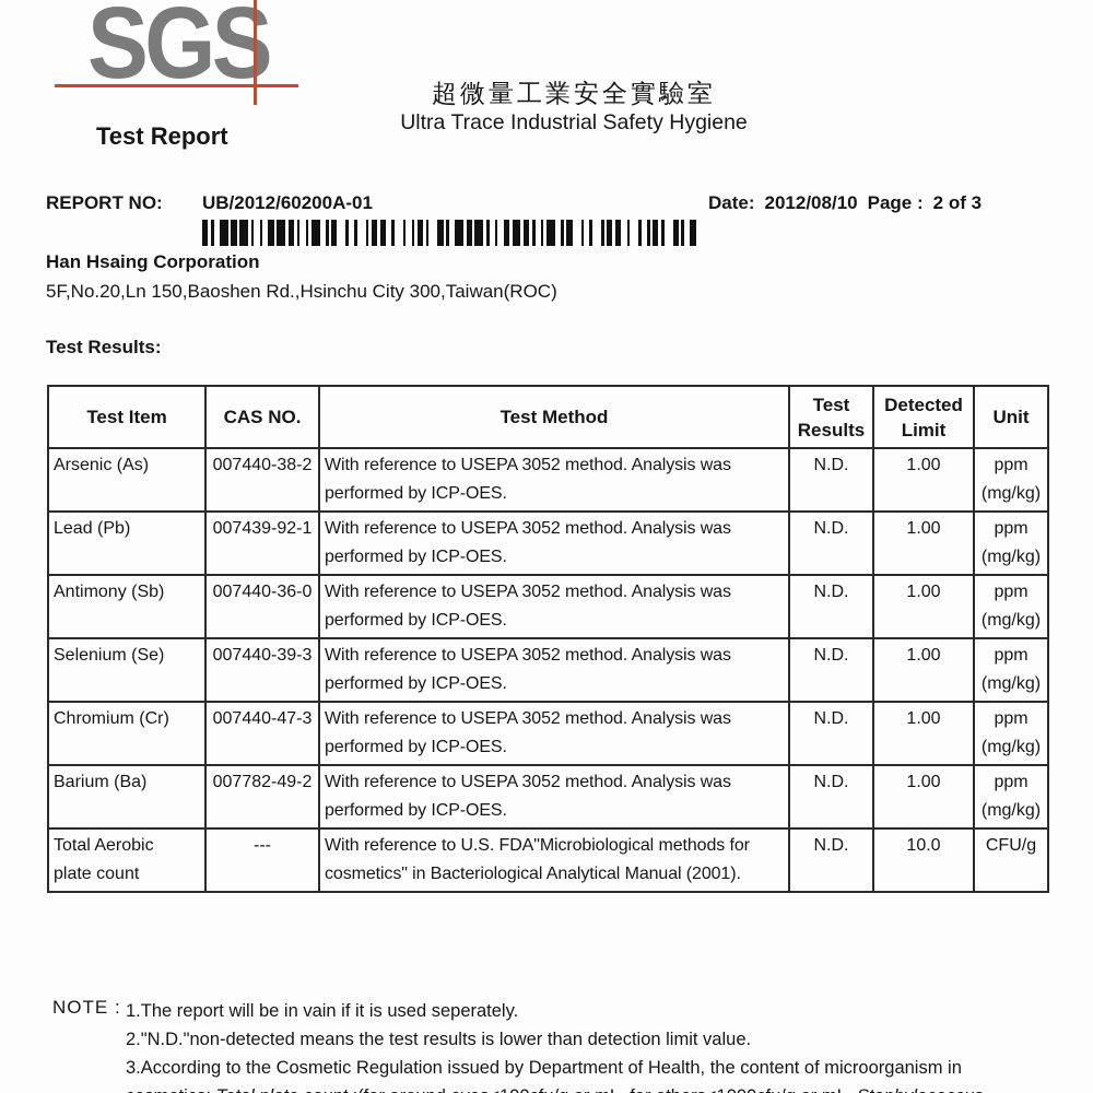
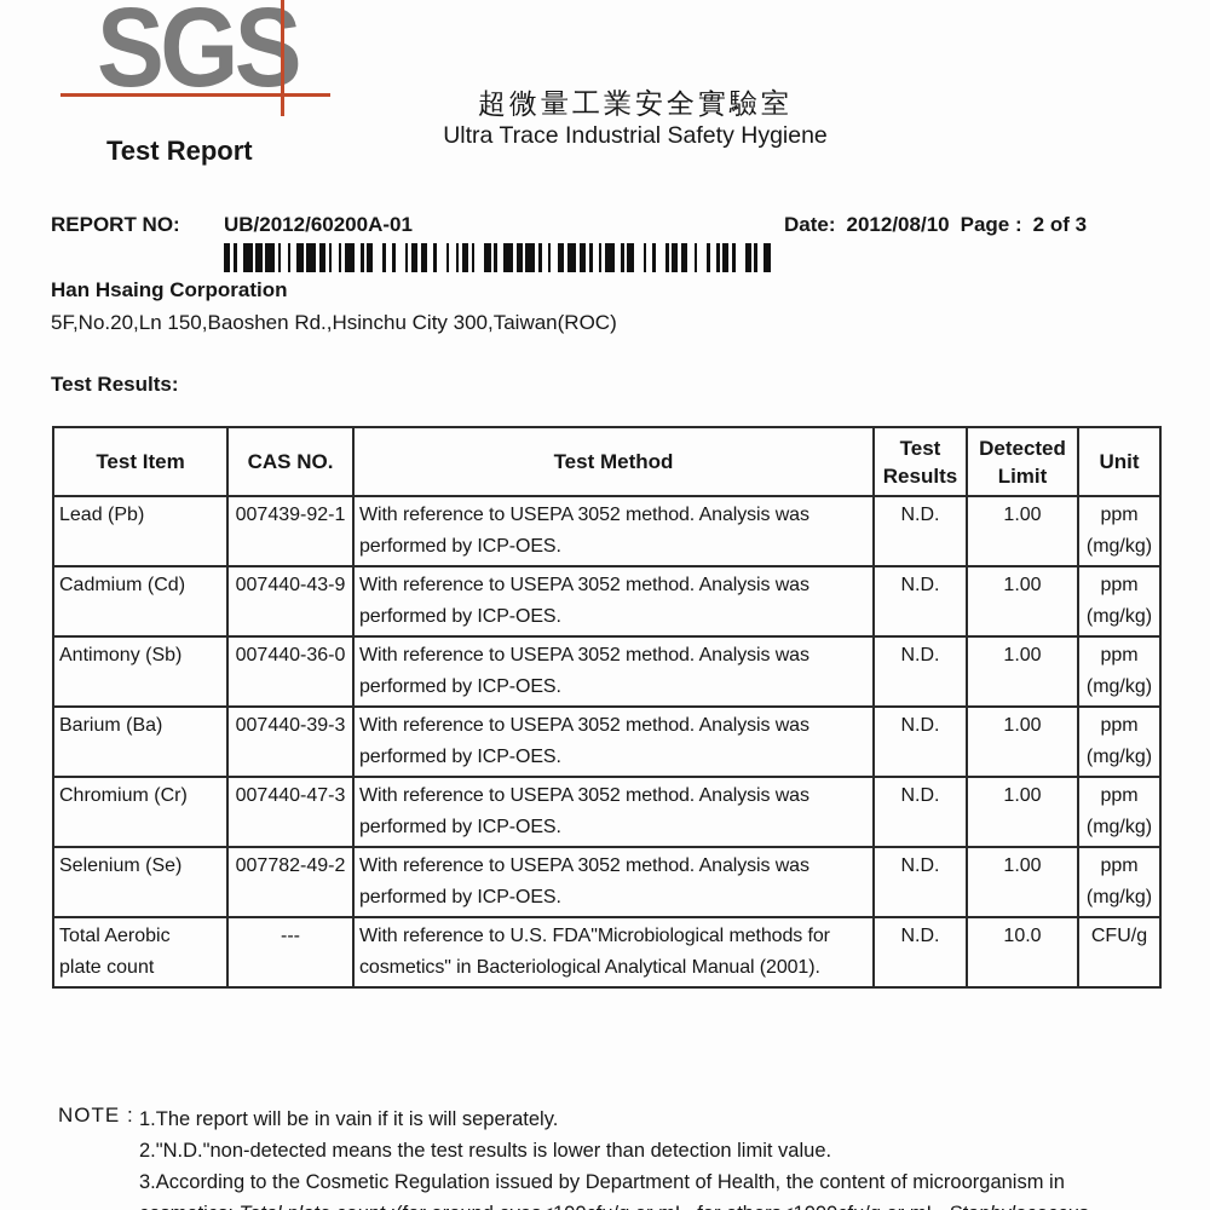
  SGS
  Test Report
  超微量工業安全實驗室
  Ultra Trace Industrial Safety Hygiene
  REPORT NO:
  UB/2012/60200A-01
  Date: 2012/08/10 Page : 2 of 3
  Han Hsaing Corporation
  5F,No.20,Ln 150,Baoshen Rd.,Hsinchu City 300,Taiwan(ROC)
  Test Results:
  Test Item	CAS NO.	Test Method	Test Results	Detected Limit	Unit
- Arsenic (As)	007440-38-2	With reference to USEPA 3052 method. Analysis was performed by ICP-OES.	N.D.	1.00	ppm (mg/kg)
  Lead (Pb)	007439-92-1	With reference to USEPA 3052 method. Analysis was performed by ICP-OES.	N.D.	1.00	ppm (mg/kg)
+ Cadmium (Cd)	007440-43-9	With reference to USEPA 3052 method. Analysis was performed by ICP-OES.	N.D.	1.00	ppm (mg/kg)
  Antimony (Sb)	007440-36-0	With reference to USEPA 3052 method. Analysis was performed by ICP-OES.	N.D.	1.00	ppm (mg/kg)
- Selenium (Se)	007440-39-3	With reference to USEPA 3052 method. Analysis was performed by ICP-OES.	N.D.	1.00	ppm (mg/kg)
+ Barium (Ba)	007440-39-3	With reference to USEPA 3052 method. Analysis was performed by ICP-OES.	N.D.	1.00	ppm (mg/kg)
  Chromium (Cr)	007440-47-3	With reference to USEPA 3052 method. Analysis was performed by ICP-OES.	N.D.	1.00	ppm (mg/kg)
- Barium (Ba)	007782-49-2	With reference to USEPA 3052 method. Analysis was performed by ICP-OES.	N.D.	1.00	ppm (mg/kg)
+ Selenium (Se)	007782-49-2	With reference to USEPA 3052 method. Analysis was performed by ICP-OES.	N.D.	1.00	ppm (mg/kg)
  Total Aerobic plate count	---	With reference to U.S. FDA"Microbiological methods for cosmetics" in Bacteriological Analytical Manual (2001).	N.D.	10.0	CFU/g
  NOTE :
- 1.The report will be in vain if it is used seperately.
+ 1.The report will be in vain if it is will seperately.
  2."N.D."non-detected means the test results is lower than detection limit value.
  3.According to the Cosmetic Regulation issued by Department of Health, the content of microorganism in
